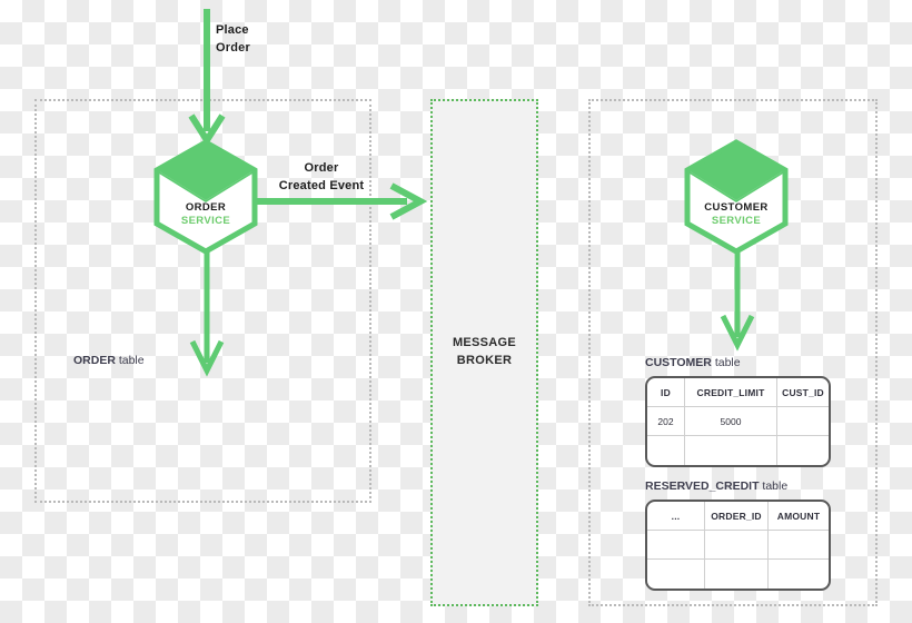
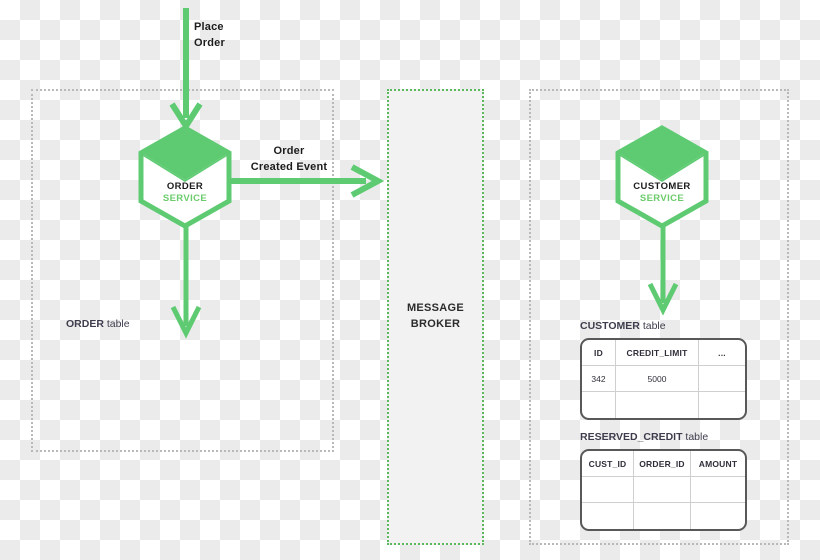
  MESSAGE
  BROKER
  ORDER
  SERVICE
  CUSTOMER
  SERVICE
  Place
  Order
  Order
  Created Event
  ORDER table
  CUSTOMER table
- ID	CREDIT_LIMIT	CUST_ID
+ ID	CREDIT_LIMIT	...
- 202	5000
+ 342	5000
  RESERVED_CREDIT table
- ...	ORDER_ID	AMOUNT
+ CUST_ID	ORDER_ID	AMOUNT
